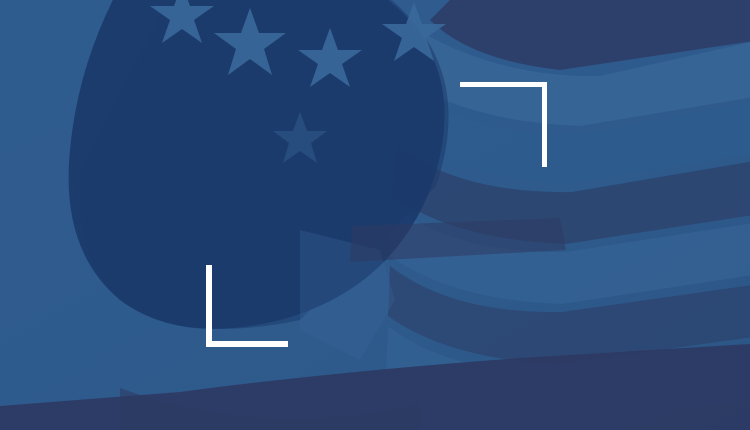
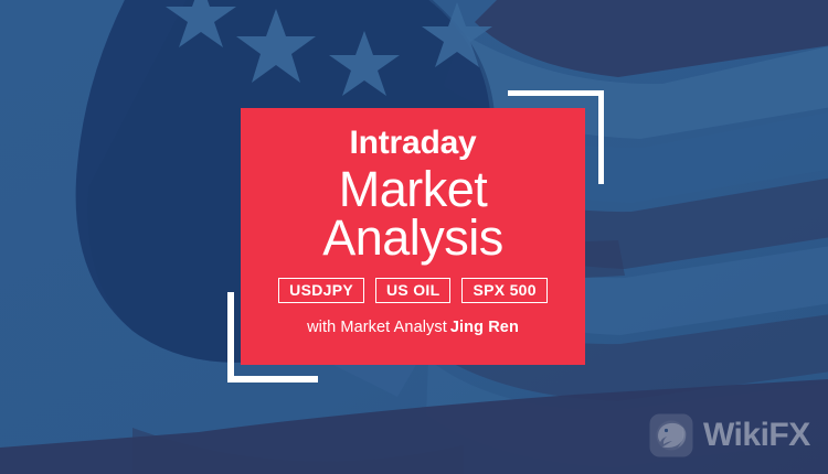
+ Intraday
+ Market
+ Analysis
+ USDJPY
+ US OIL
+ SPX 500
+ with Market Analyst Jing Ren
+ WikiFX
